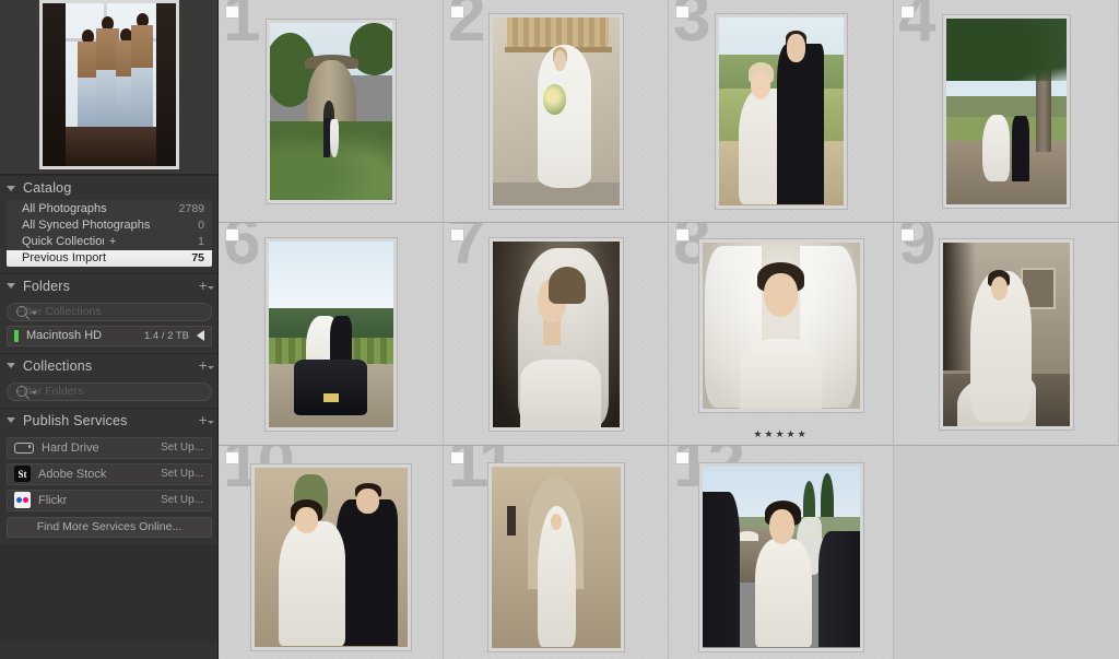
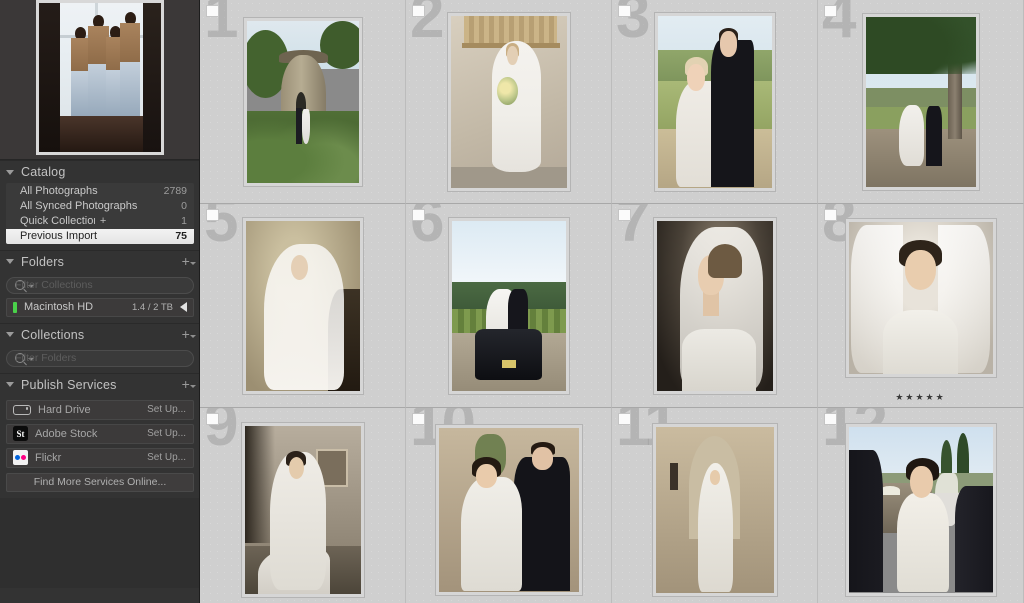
  Catalog
  All Photographs
  2789
  All Synced Photographs
  0
  Quick Collectio
  +
  1
  Previous Import
  75
  Folders
  +
  Filter Collections
  Macintosh HD
  1.4 / 2 TB
  Collections
  +
  Filter Folders
  Publish Services
  +
  Hard Drive
  Set Up...
  St
  Adobe Stock
  Set Up...
  Flickr
  Set Up...
  Find More Services Online...
  1
  2
  3
  4
+ 5
  6
  7
  8
  ★★★★★
  9
